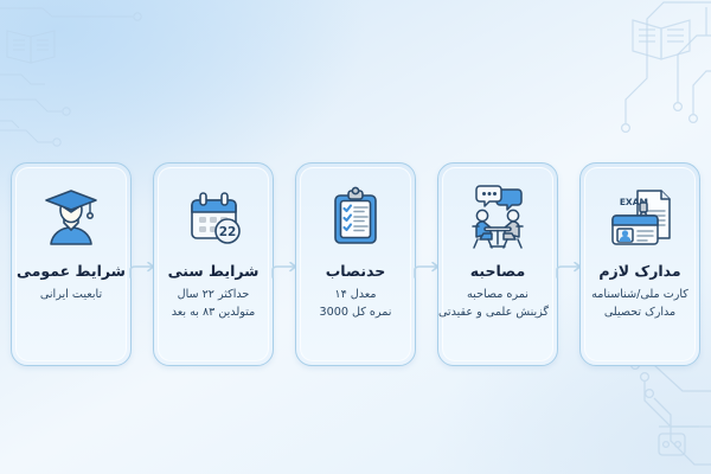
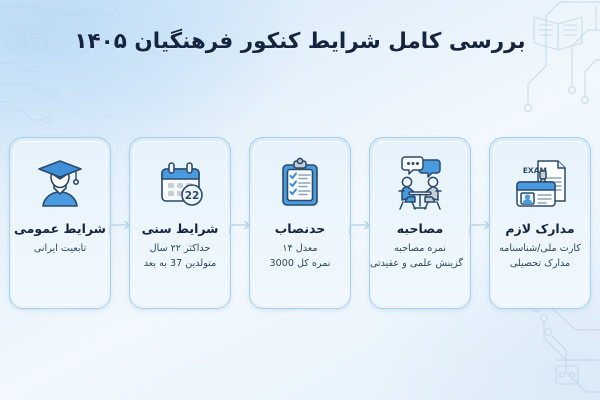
+ بررسی کامل شرایط کنکور فرهنگیان ۱۴۰۵
  شرایط عمومی
  تابعیت ایرانی
  22
  شرایط سنی
  حداکثر ۲۲ سال
- متولدین ۸۳ به بعد
+ متولدین 37 به بعد
  حدنصاب
  معدل ۱۴
  نمره کل 3000
  مصاحبه
  نمره مصاحبه
  گزینش علمی و عقیدتی
  EXA
  مدارک لازم
  کارت ملی/شناسنامه
  مدارک تحصیلی
